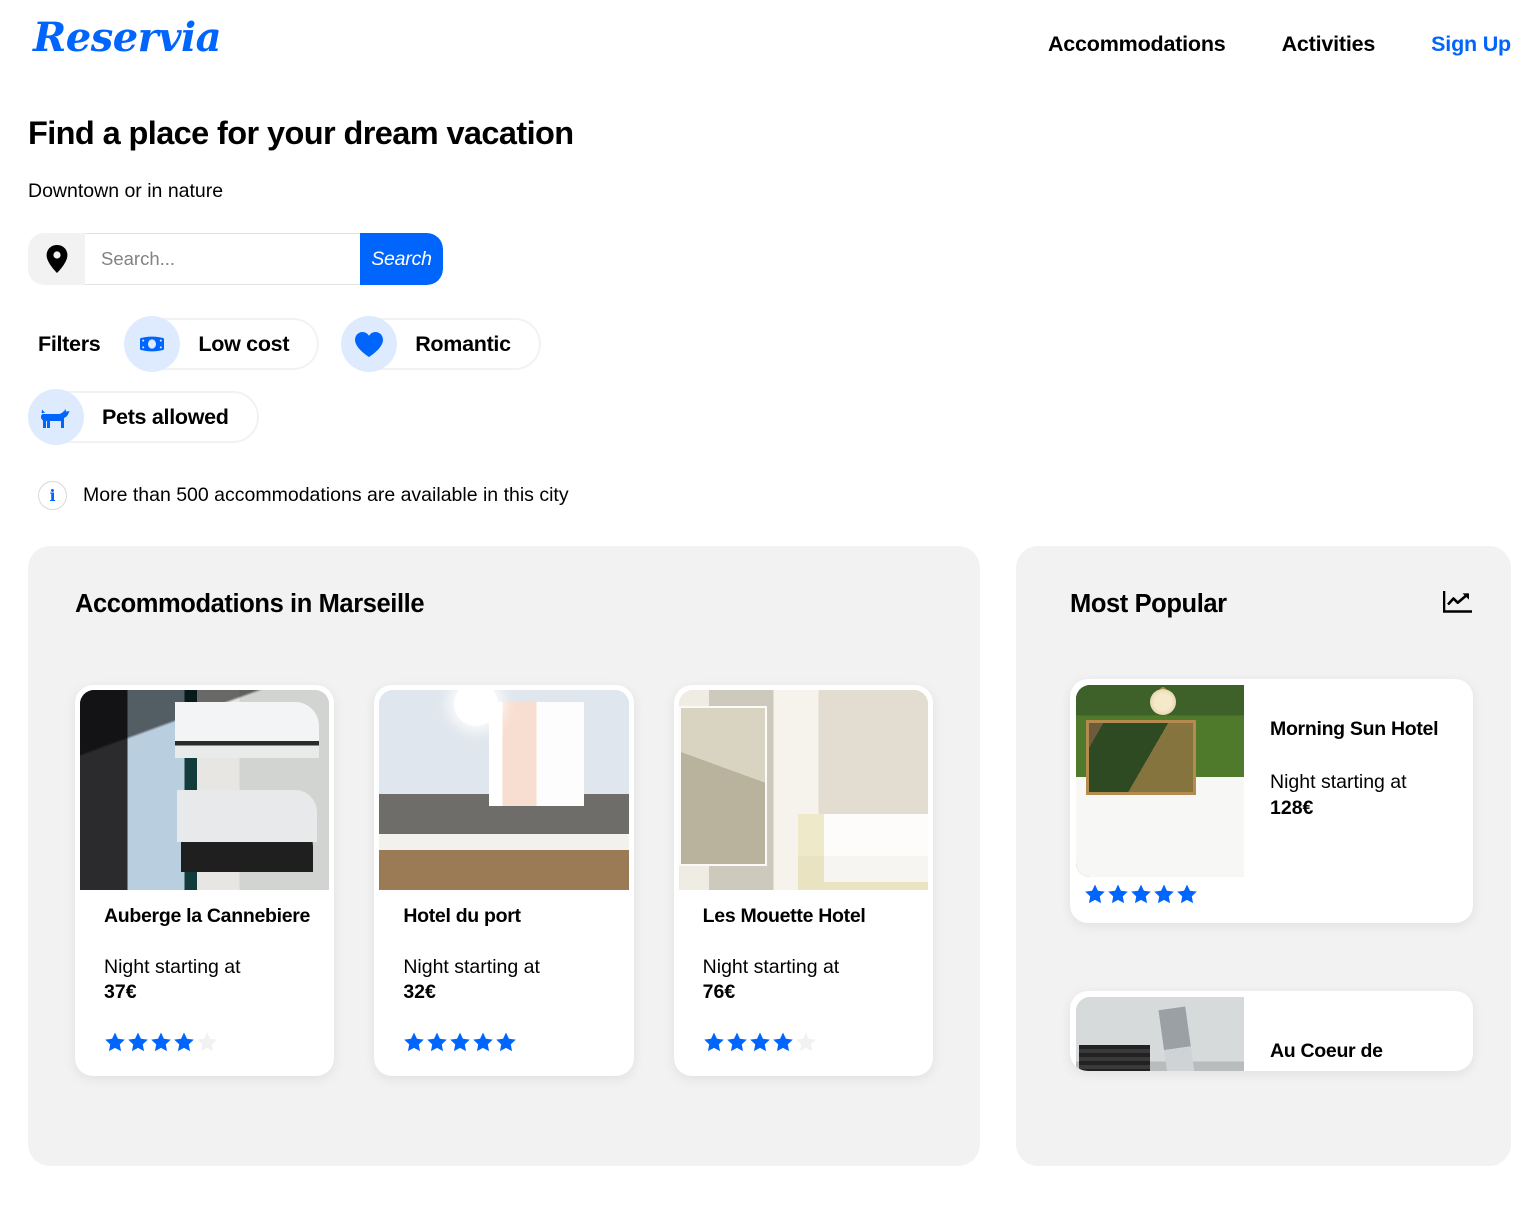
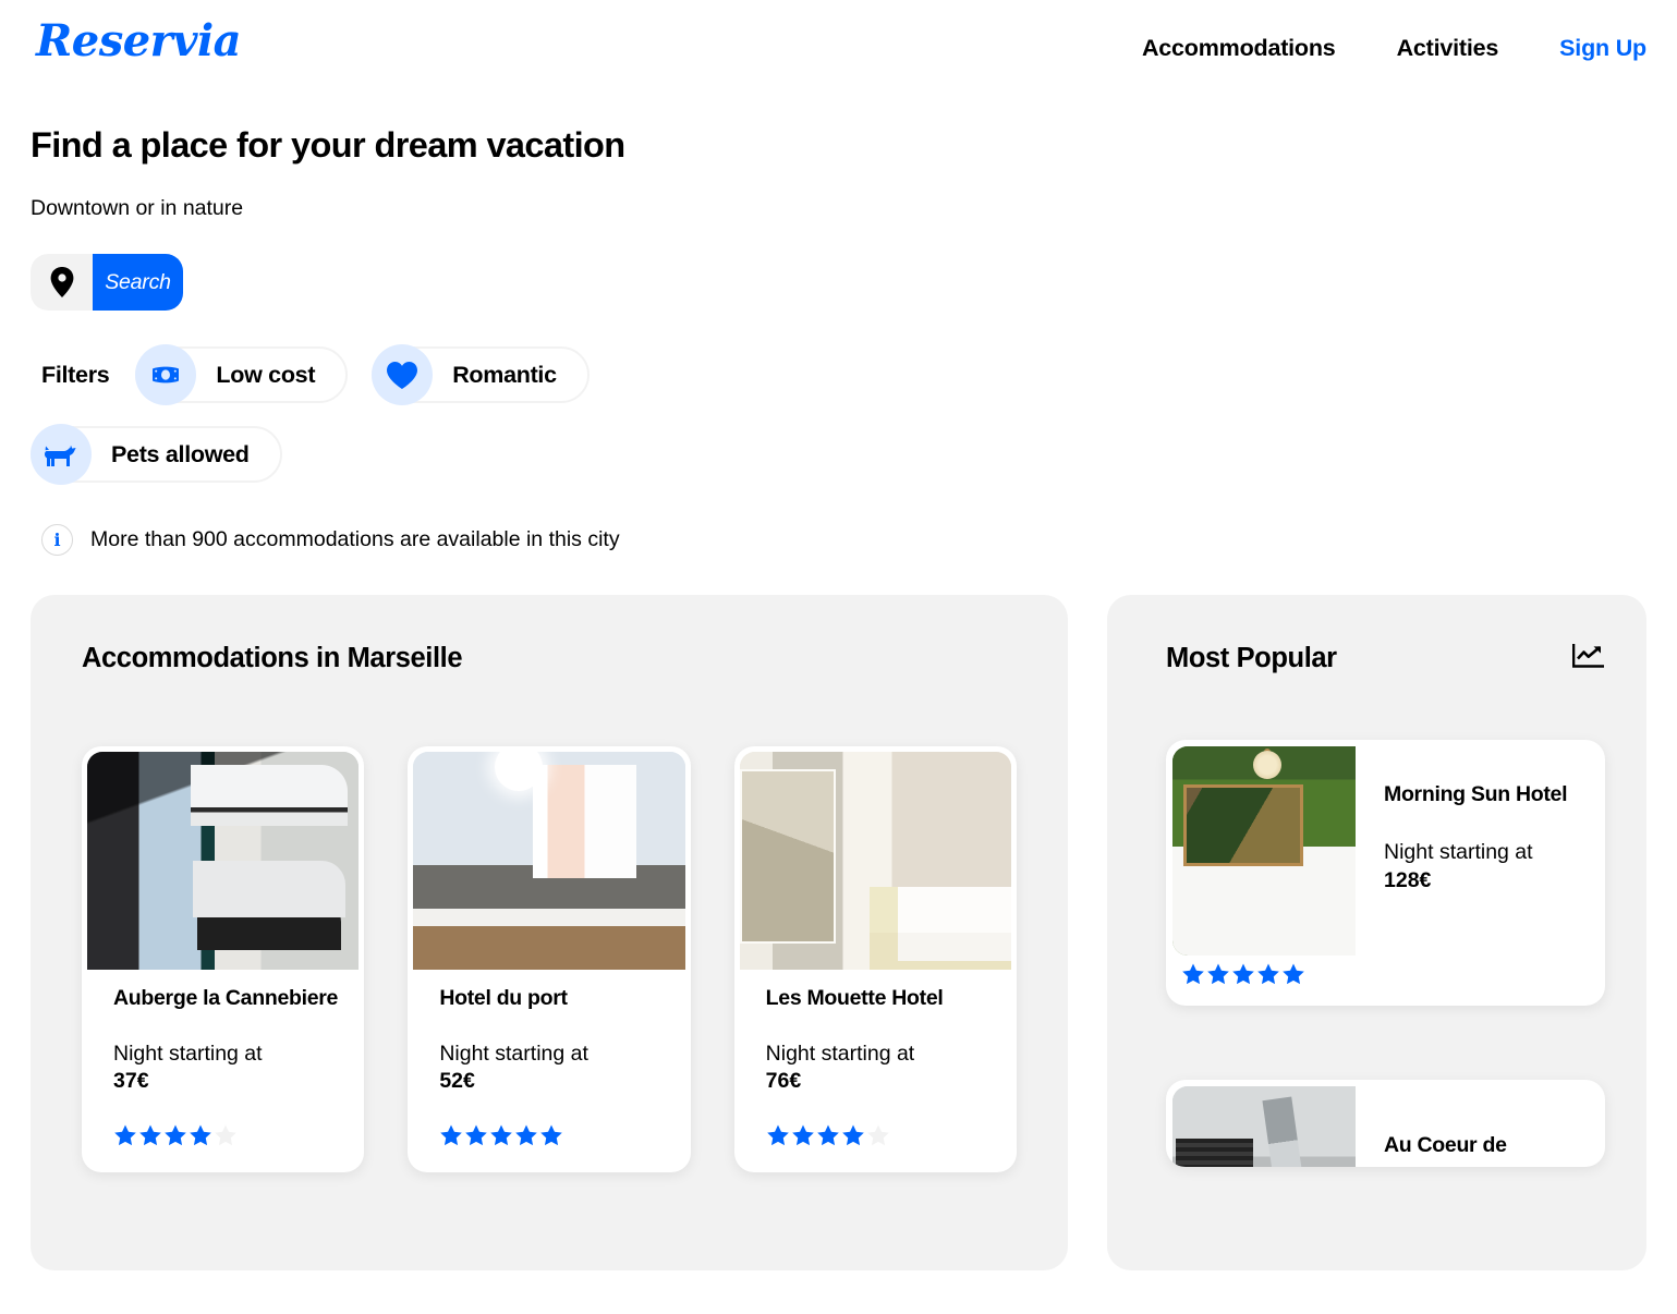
  Reservia
  Accommodations
  Activities
  Sign Up
  Find a place for your dream vacation
  Downtown or in nature
- Search...
  Search
  Filters
  Low cost
  Romantic
  Pets allowed
  i
- More than 500 accommodations are available in this city
+ More than 900 accommodations are available in this city
  Accommodations in Marseille
  Auberge la Cannebiere
  Night starting at
  37€
  Hotel du port
  Night starting at
- 32€
+ 52€
  Les Mouette Hotel
  Night starting at
  76€
  Most Popular
  Morning Sun Hotel
  Night starting at
  128€
  Au Coeur de
